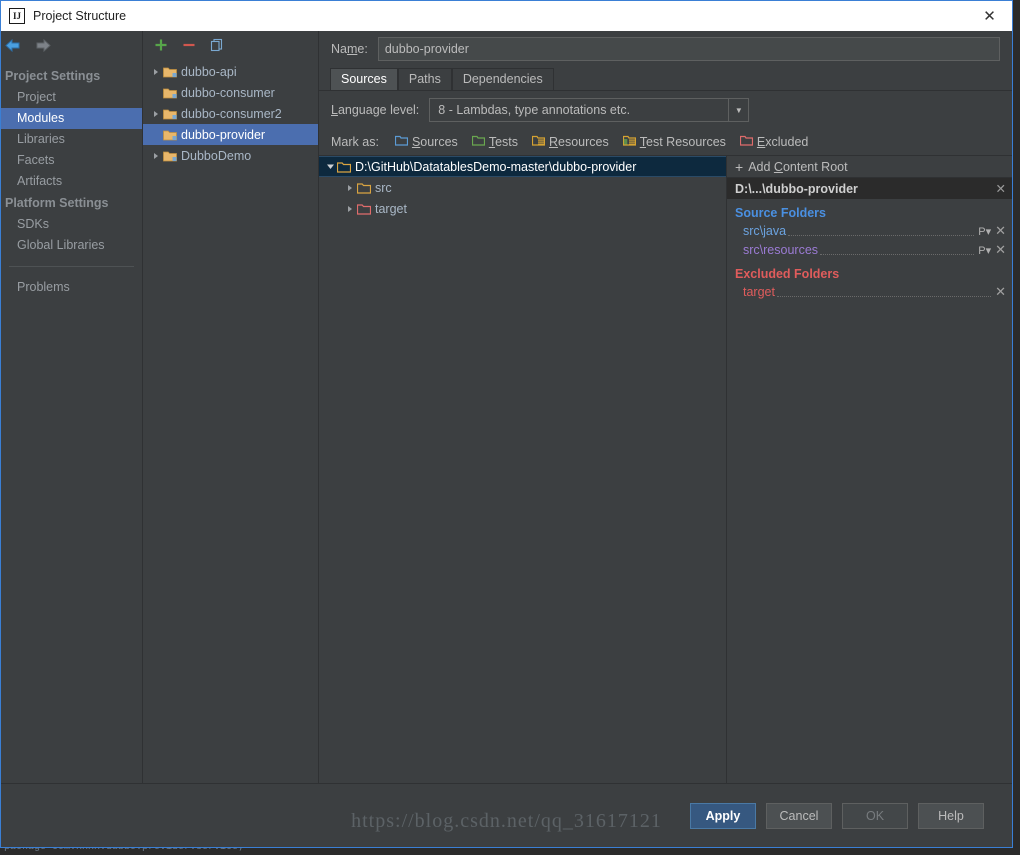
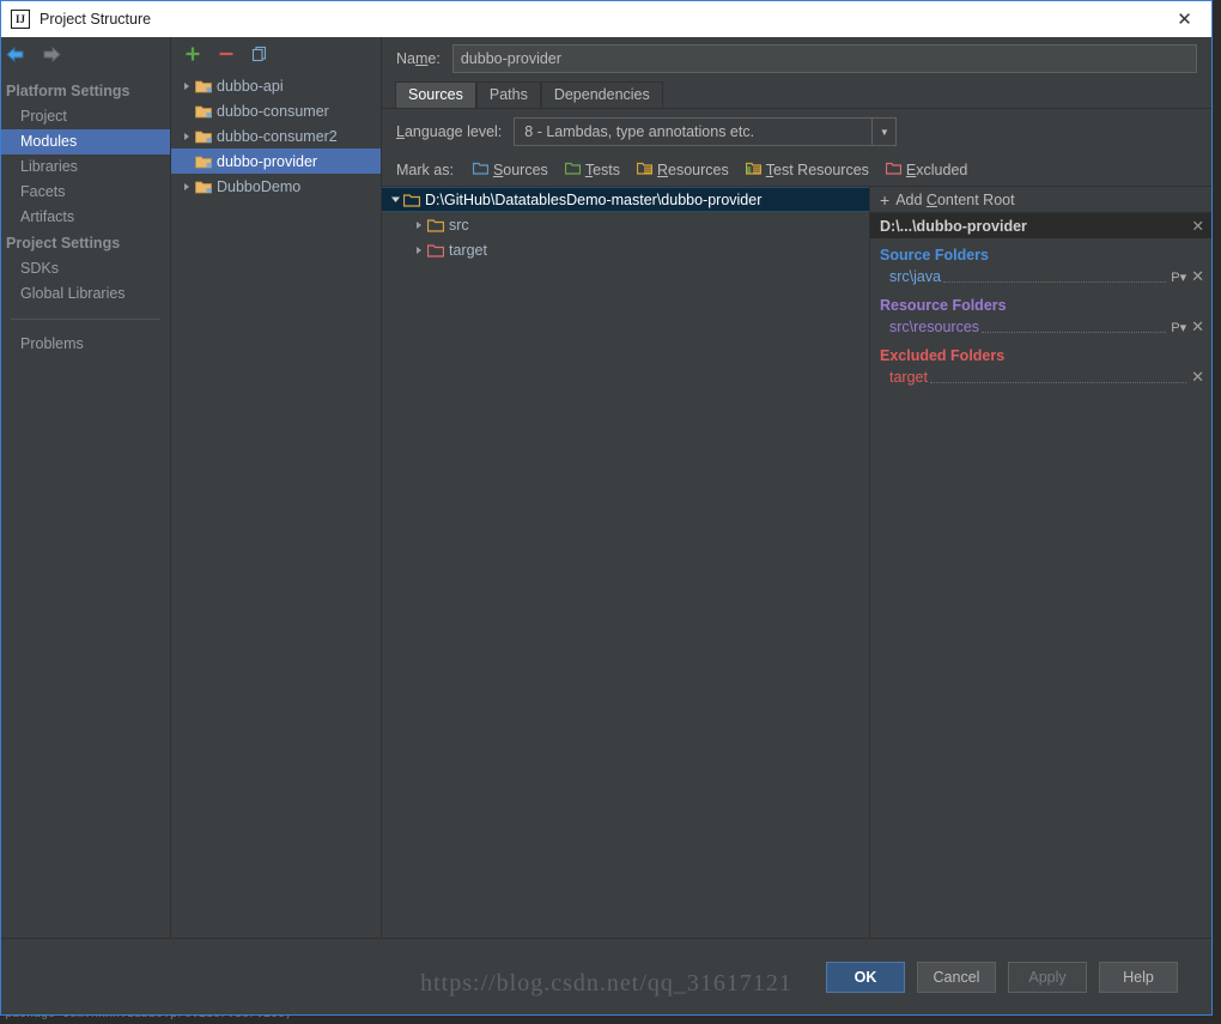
  IJ
  Project Structure
  ✕
- Project Settings
+ Platform Settings
  Project
  Modules
  Libraries
  Facets
  Artifacts
- Platform Settings
+ Project Settings
  SDKs
  Global Libraries
  Problems
  dubbo-api
  dubbo-consumer
  dubbo-consumer2
  dubbo-provider
  DubboDemo
  Name:
  dubbo-provider
  Sources
  Paths
  Dependencies
  Language level:
  8 - Lambdas, type annotations etc.
  ▼
  Mark as:
  Sources
  Tests
  Resources
  Test Resources
  Excluded
  D:\GitHub\DatatablesDemo-master\dubbo-provider
  src
  target
  +
  Add Content Root
  D:\...\dubbo-provider
  ✕
  Source Folders
  src\java
  P▾
  ✕
+ Resource Folders
  src\resources
  P▾
  ✕
  Excluded Folders
  target
  ✕
- Apply
+ OK
  Cancel
- OK
+ Apply
  Help
  https://blog.csdn.net/qq_31617121
